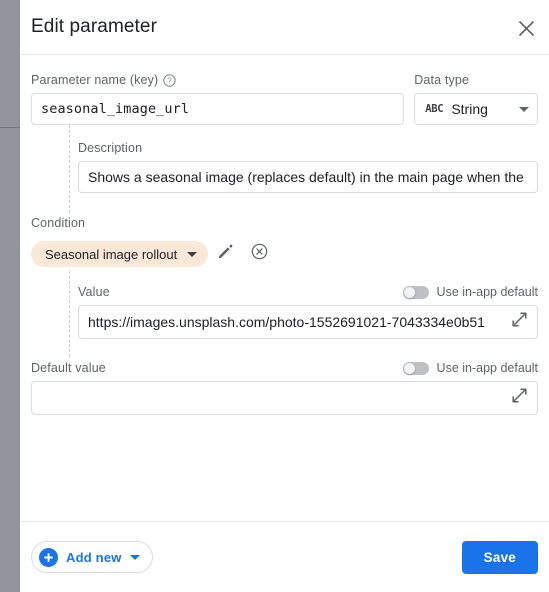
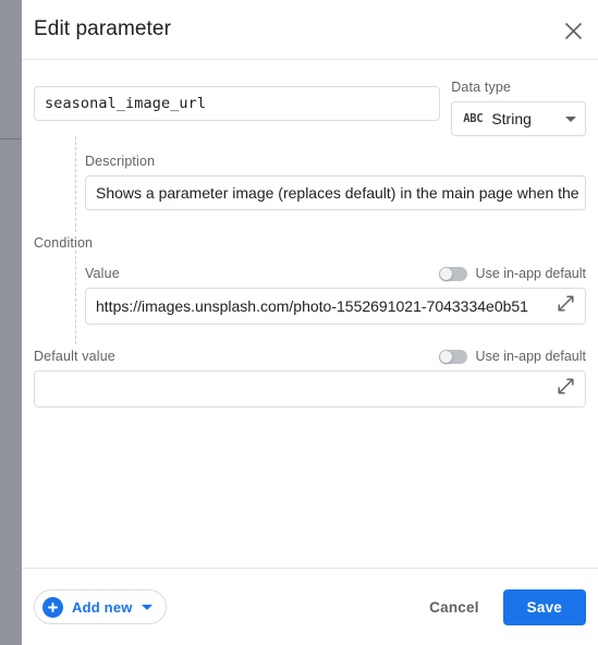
  Edit parameter
- Parameter name (key)
- ?
  seasonal_image_url
  Data type
  ABC
  String
  Description
- Shows a seasonal image (replaces default) in the main page when the
+ Shows a parameter image (replaces default) in the main page when the
  Condition
- Seasonal image rollout
  Value
  Use in-app default
  https://images.unsplash.com/photo-1552691021-7043334e0b51
  Default value
  Use in-app default
  Add new
+ Cancel
  Save
